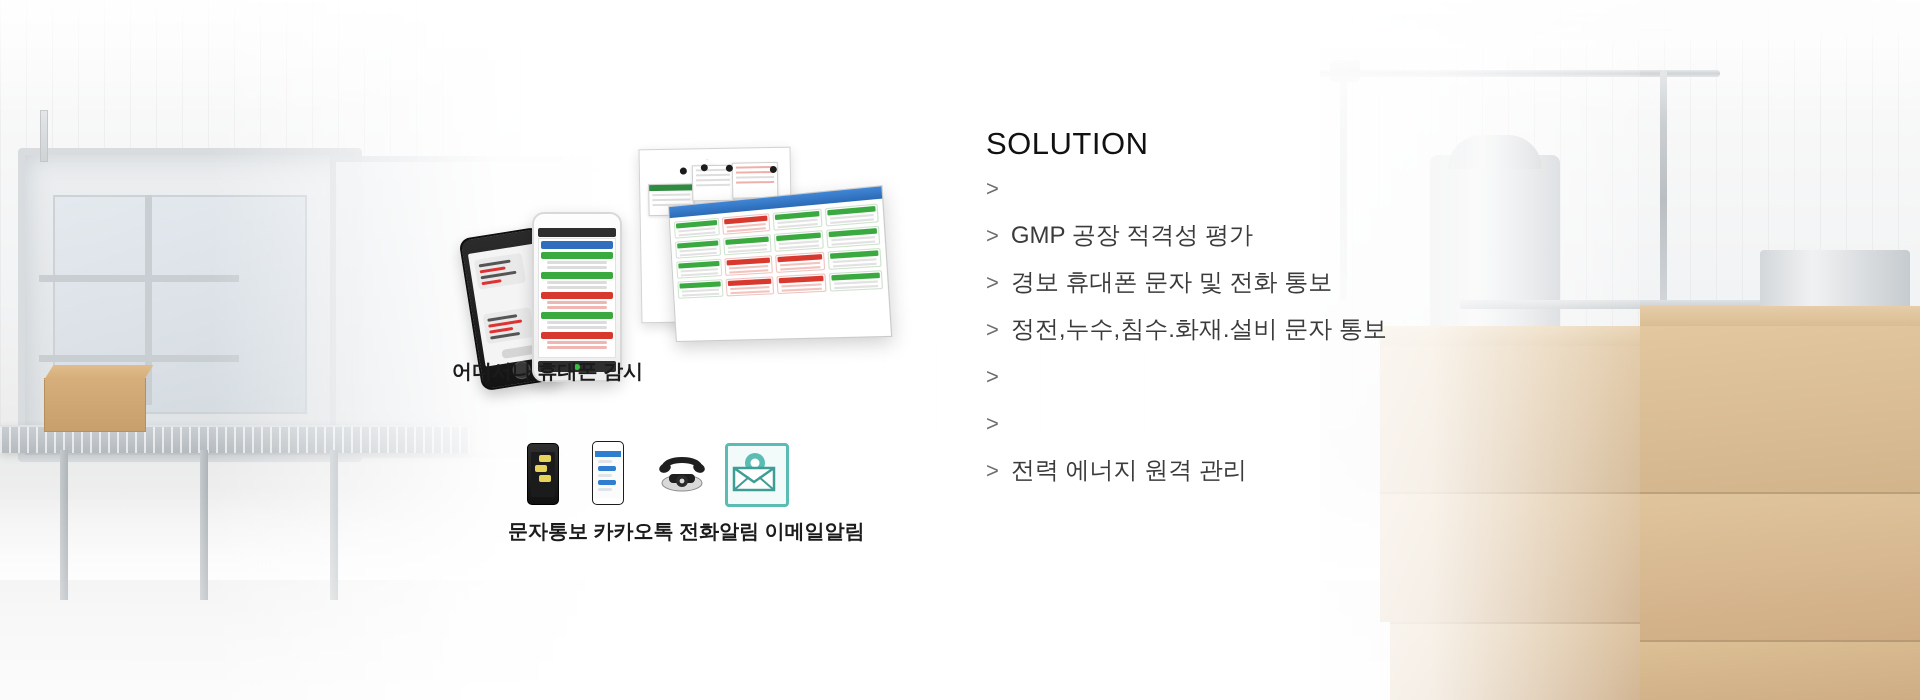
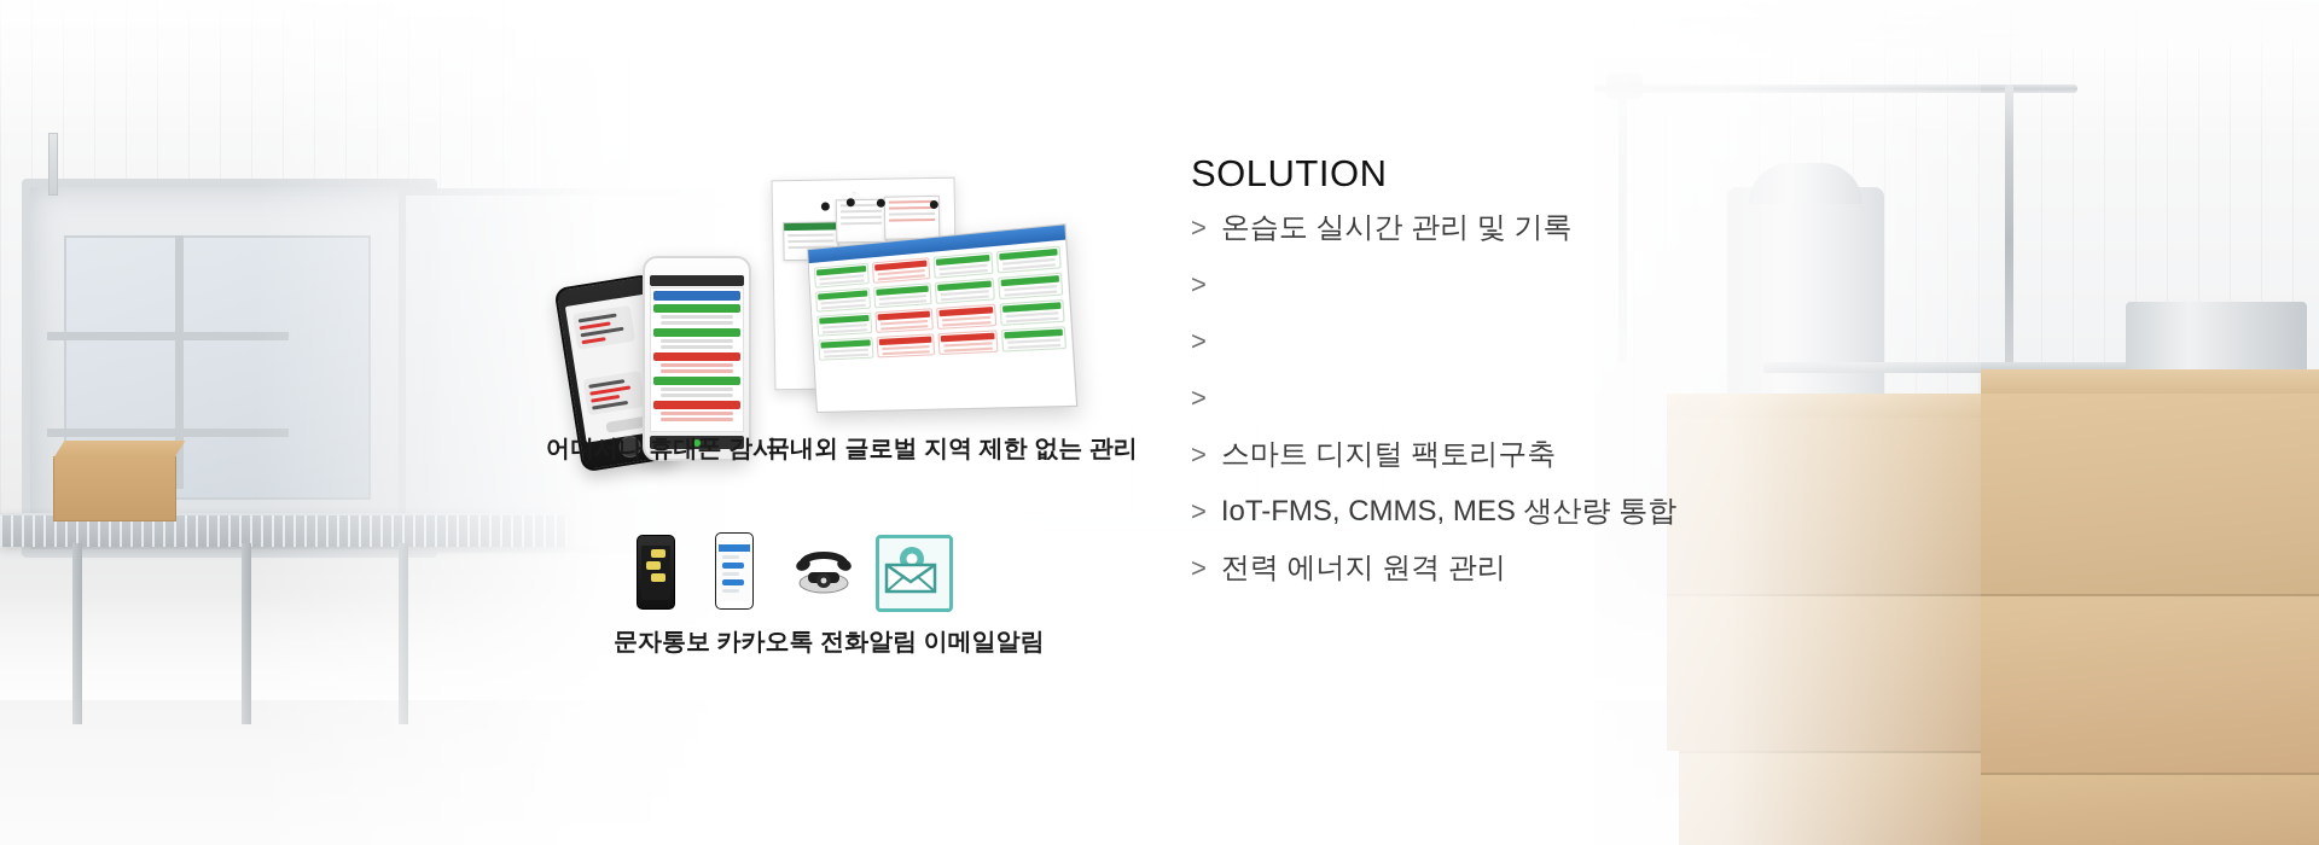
  어디서나 휴대폰 감시
+ 국내외 글로벌 지역 제한 없는 관리
  문자통보 카카오톡 전화알림 이메일알림
  SOLUTION
  >
+ 온습도 실시간 관리 및 기록
  >
- GMP 공장 적격성 평가
  >
- 경보 휴대폰 문자 및 전화 통보
  >
- 정전,누수,침수.화재.설비 문자 통보
  >
+ 스마트 디지털 팩토리구축
  >
+ IoT-FMS, CMMS, MES 생산량 통합
  >
  전력 에너지 원격 관리
